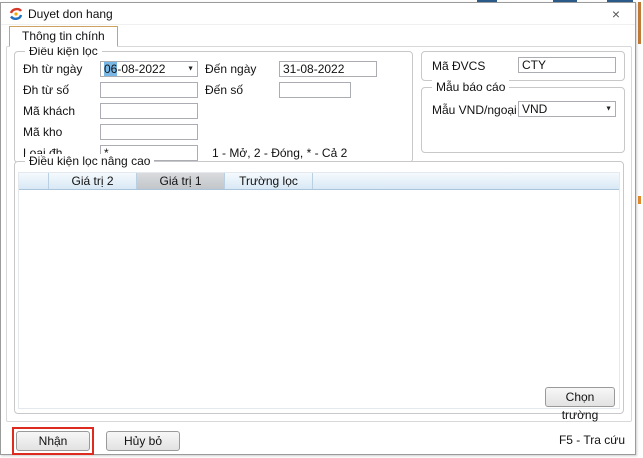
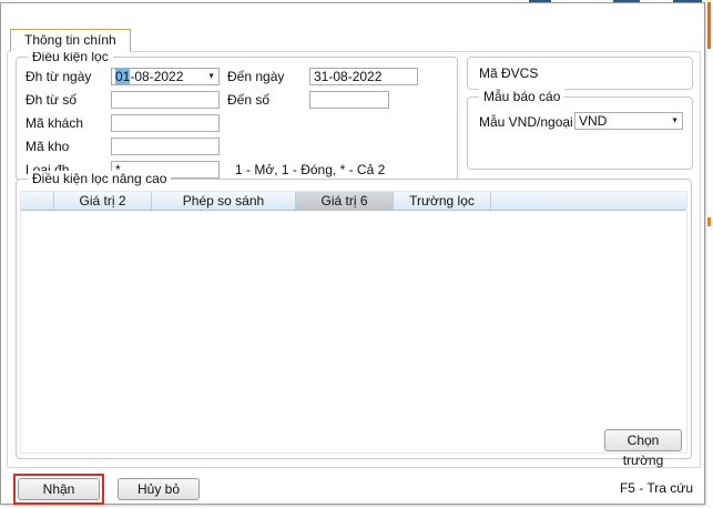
- Duyet don hang
- ×
  Thông tin chính
  Điều kiện lọc
  Đh từ ngày
- 06
+ 01
  -08-2022
  Đến ngày
  31-08-2022
  Đh từ số
  Đến số
  Mã khách
  Mã kho
  Loại đh
  *
- 1 - Mở, 2 - Đóng, * - Cả 2
+ 1 - Mở, 1 - Đóng, * - Cả 2
  Mã ĐVCS
- CTY
  Mẫu báo cáo
  Mẫu VND/ngoại
  VND
  Điều kiện lọc nâng cao
  Giá trị 2
+ Phép so sánh
- Giá trị 1
+ Giá trị 6
  Trường lọc
  Chọn trường
  Nhận
  Hủy bỏ
  F5 - Tra cứu
